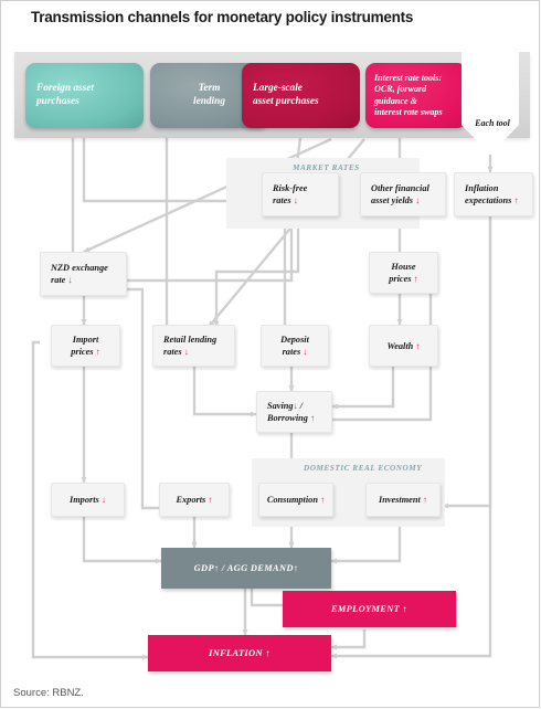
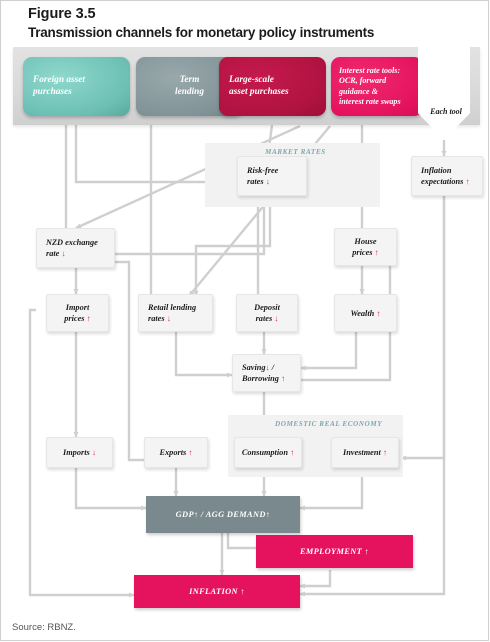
+ Figure 3.5
  Transmission channels for monetary policy instruments
  MARKET RATES
  DOMESTIC REAL ECONOMY
  Foreign asset
  purchases
  Term
  lending
  Large-scale
  asset purchases
  Interest rate tools:
  OCR, forward
  guidance &
  interest rate swaps
  Each tool
  Risk-free
  rates ↓
- Other financial
- asset yields ↓
  Inflation
  expectations ↑
  NZD exchange
  rate ↓
  House
  prices ↑
  Import
  prices ↑
  Retail lending
  rates ↓
  Deposit
  rates ↓
  Wealth ↑
  Saving↓ /
  Borrowing ↑
  Imports ↓
  Exports ↑
  Consumption ↑
  Investment ↑
  GDP↑ / AGG DEMAND↑
  EMPLOYMENT ↑
  INFLATION ↑
  Source: RBNZ.
